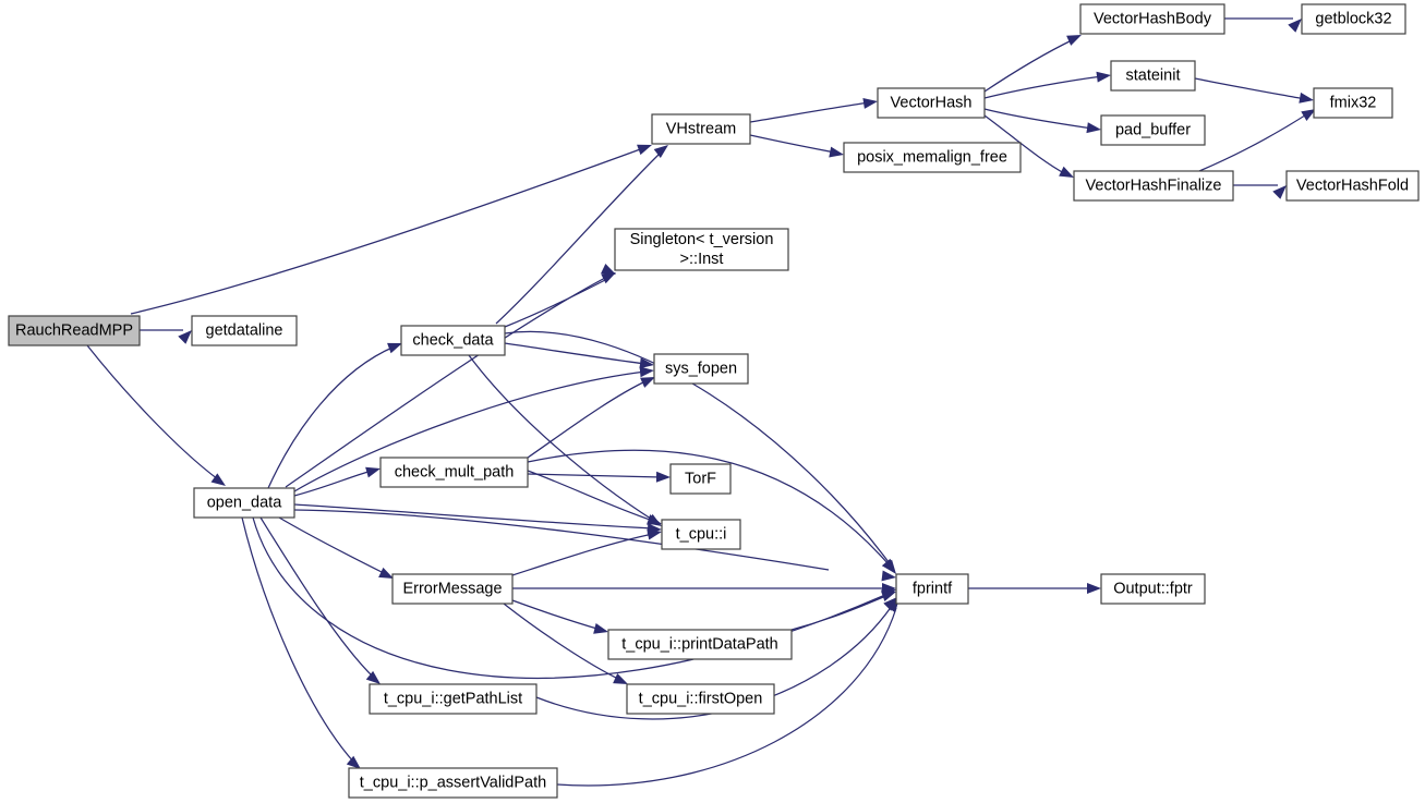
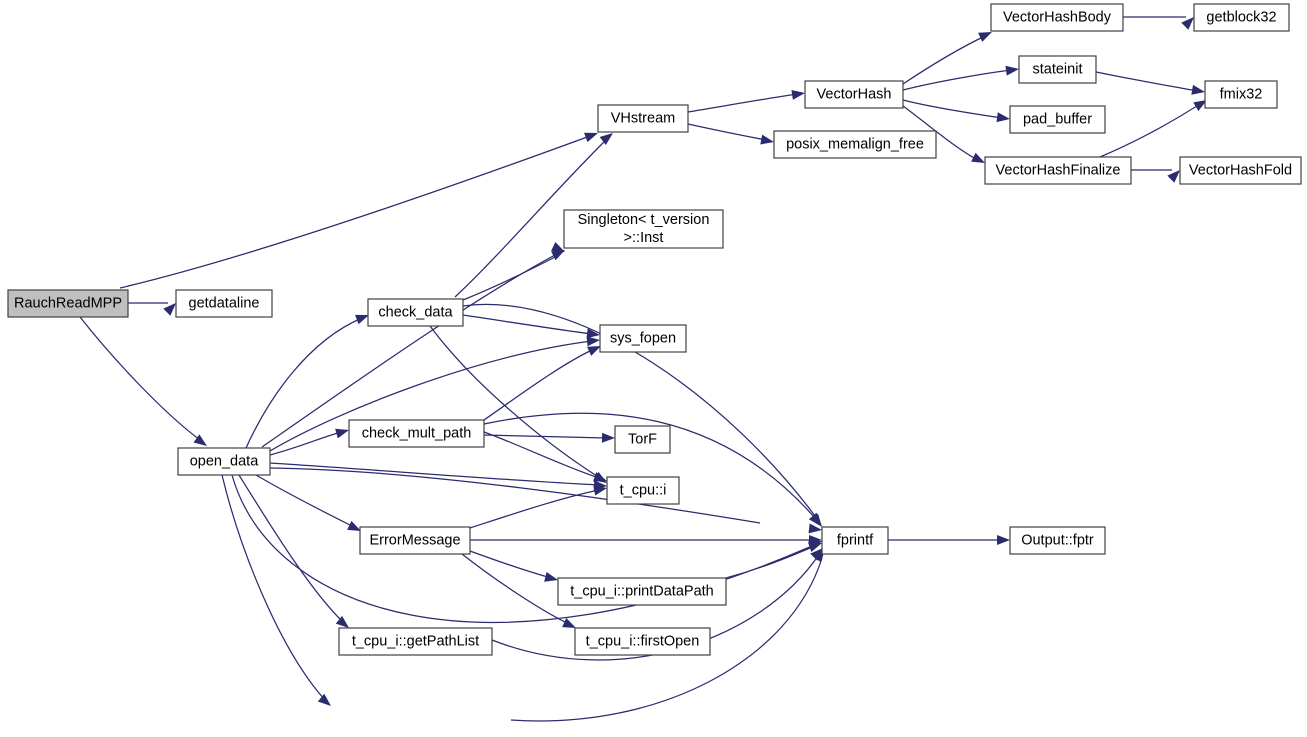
  RauchReadMPP
  getdataline
  VHstream
  VectorHash
  posix_memalign_free
  VectorHashBody
  getblock32
  stateinit
  pad_buffer
  fmix32
  VectorHashFinalize
  VectorHashFold
  Singleton< t_version >::Inst
  check_data
  sys_fopen
  check_mult_path
  TorF
  open_data
  t_cpu::i
  ErrorMessage
  fprintf
  Output::fptr
  t_cpu_i::printDataPath
  t_cpu_i::getPathList
  t_cpu_i::firstOpen
- t_cpu_i::p_assertValidPath
